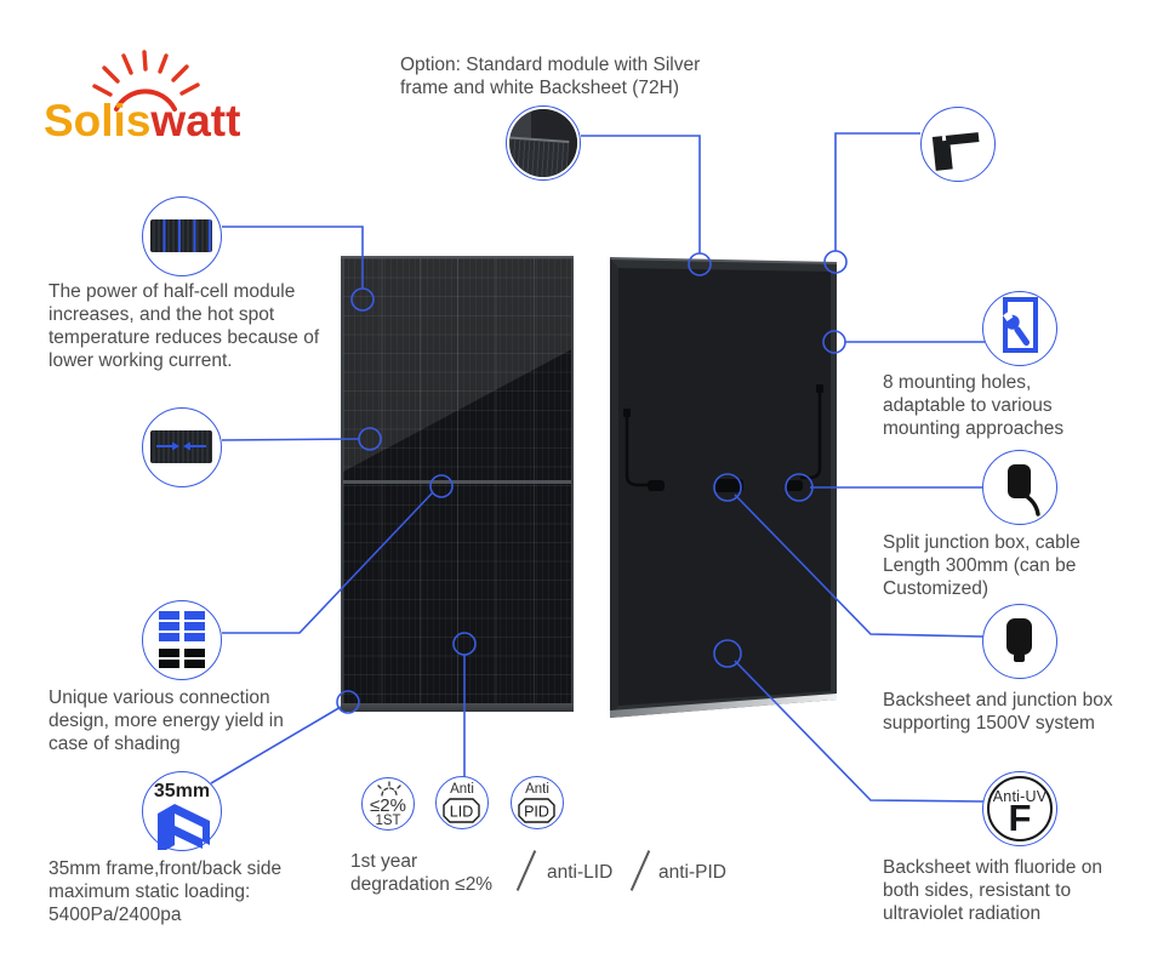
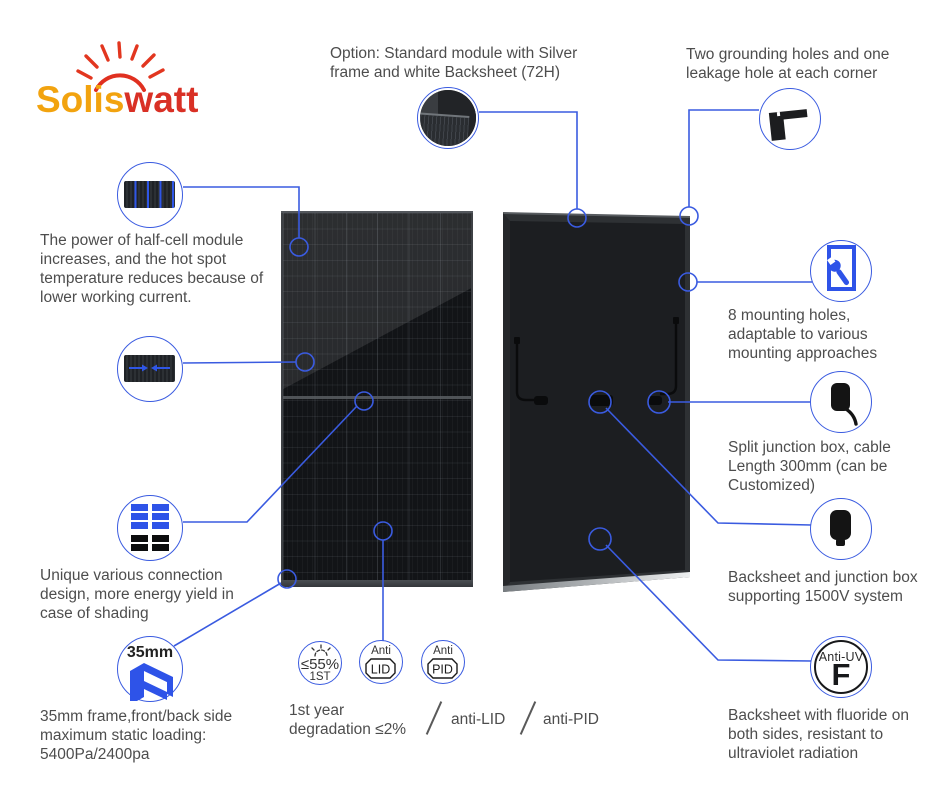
  Soliswatt
  35mm
  Anti-UV
  F
- ≤2%
+ ≤55%
  1ST
  Anti
  LID
  Anti
  PID
  Option: Standard module with Silver frame and white Backsheet (72H)
+ Two grounding holes and one leakage hole at each corner
  The power of half-cell module increases, and the hot spot temperature reduces because of lower working current.
  Unique various connection design, more energy yield in case of shading
  35mm frame,front/back side maximum static loading: 5400Pa/2400pa
  8 mounting holes, adaptable to various mounting approaches
  Split junction box, cable Length 300mm (can be Customized)
  Backsheet and junction box supporting 1500V system
  Backsheet with fluoride on both sides, resistant to ultraviolet radiation
  1st year degradation ≤2%
  anti-LID
  anti-PID
